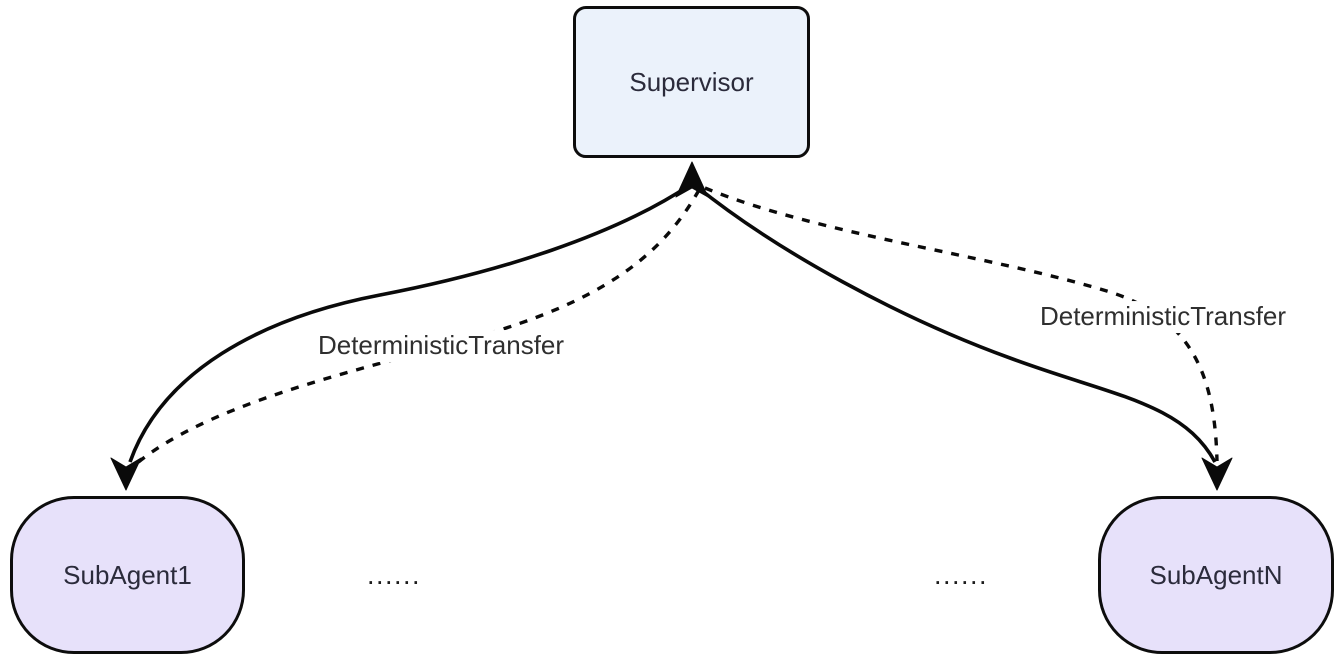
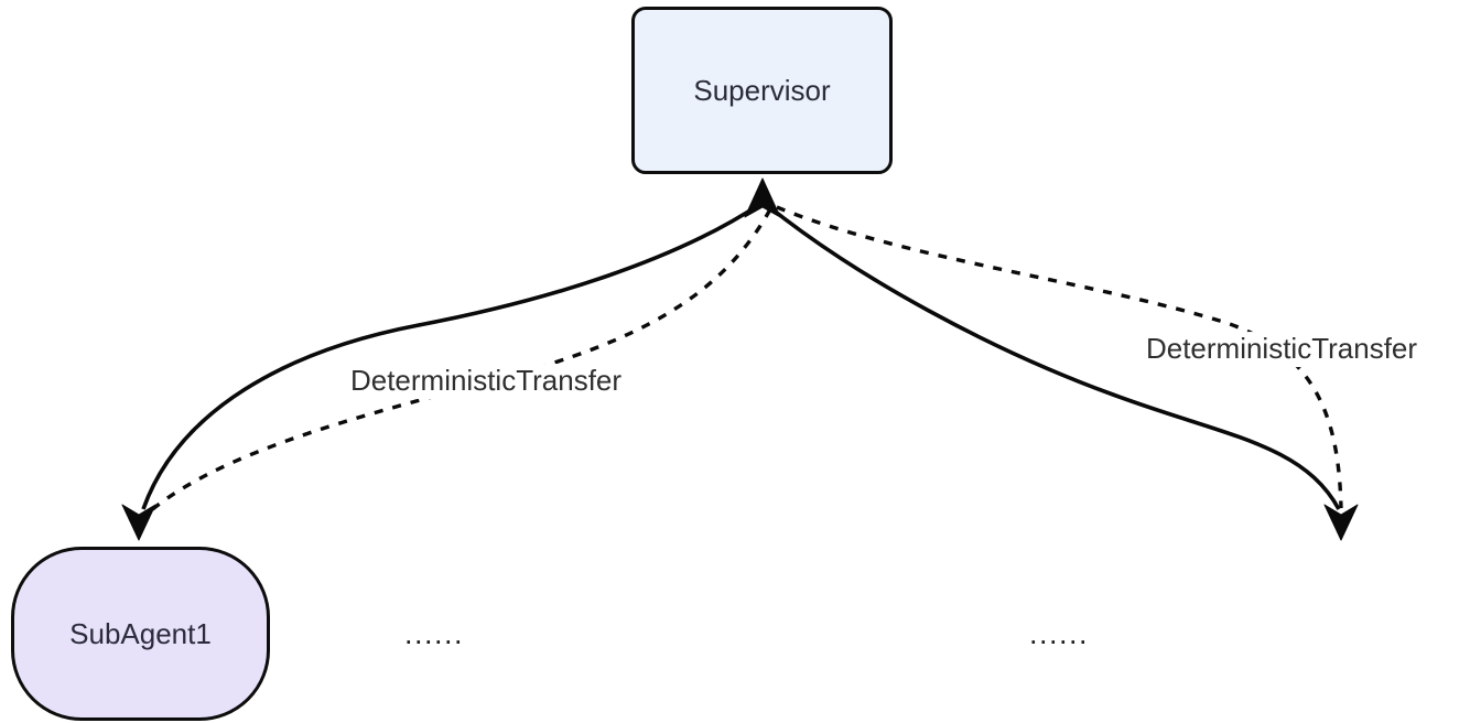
  DeterministicTransfer
  DeterministicTransfer
  Supervisor
  SubAgent1
  ......
  ......
- SubAgentN
